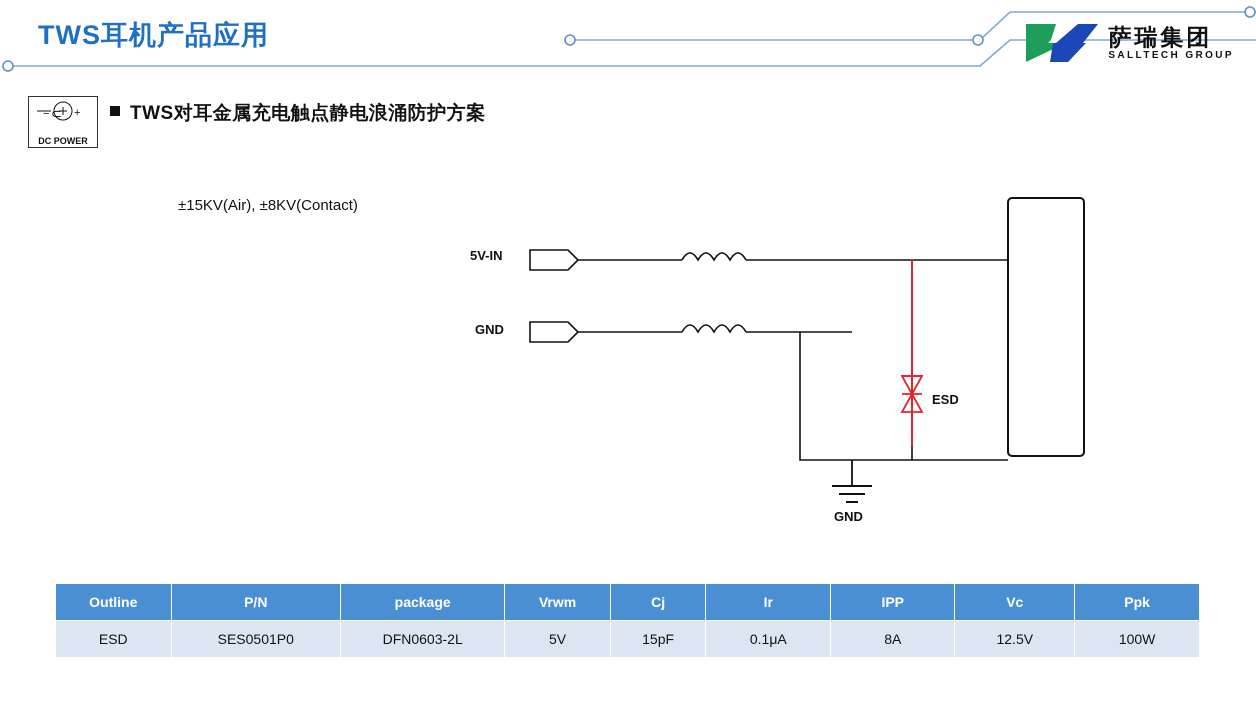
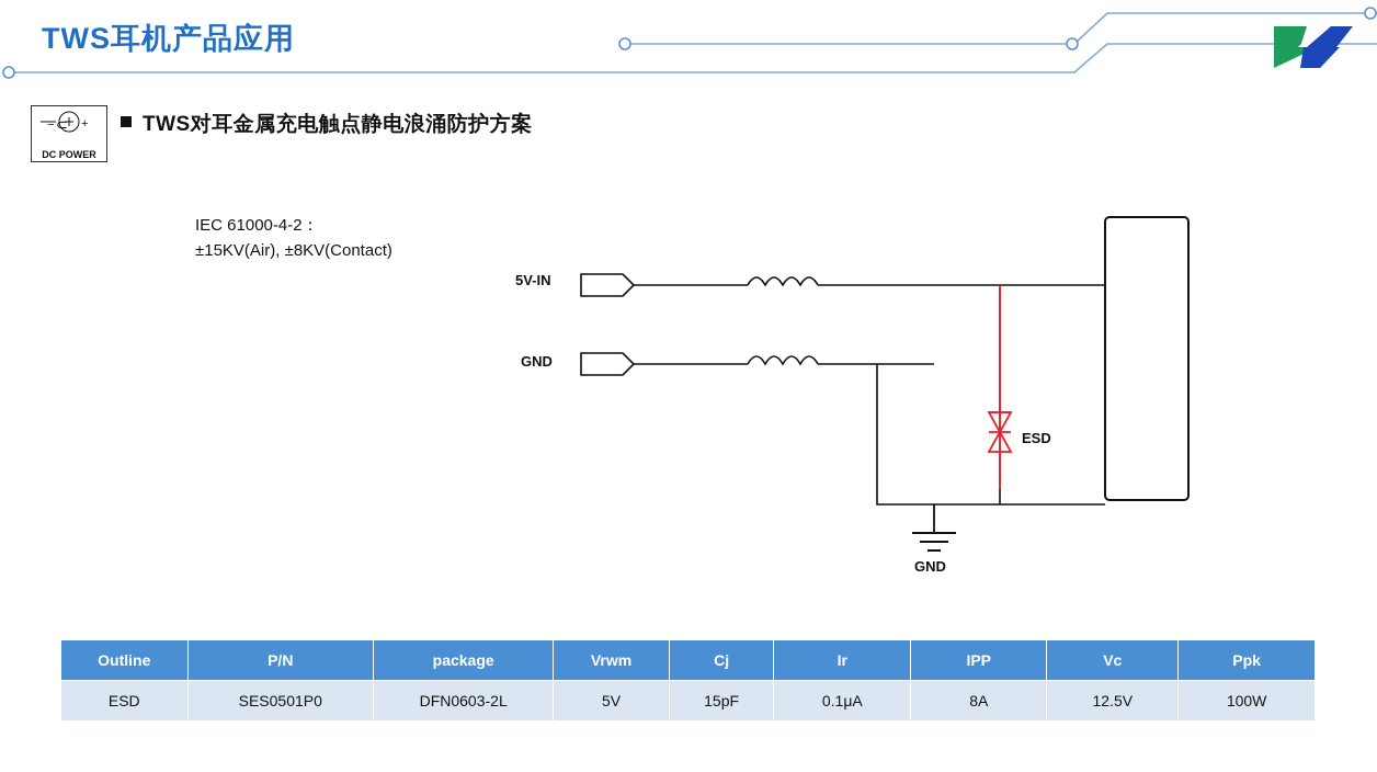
  TWS耳机产品应用
- 萨瑞集团
- SALLTECH GROUP
  −
  ⊂
  +
  DC POWER
  TWS对耳金属充电触点静电浪涌防护方案
+ IEC 61000-4-2：
  ±15KV(Air), ±8KV(Contact)
  5V-IN
  GND
  ESD
  GND
  Outline	P/N	package	Vrwm	Cj	Ir	IPP	Vc	Ppk
  ESD	SES0501P0	DFN0603-2L	5V	15pF	0.1μA	8A	12.5V	100W
